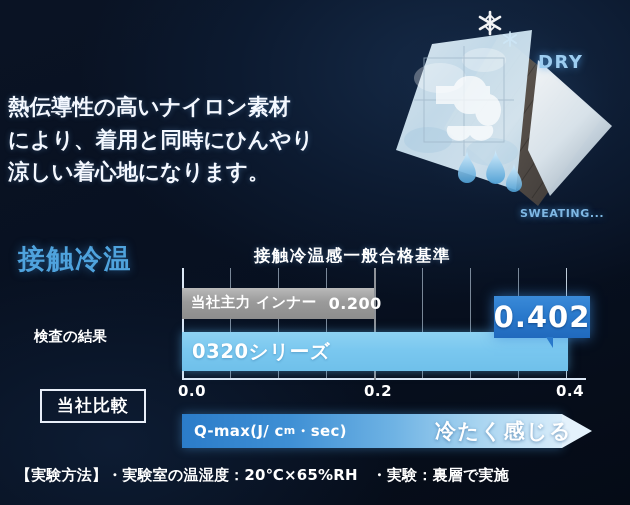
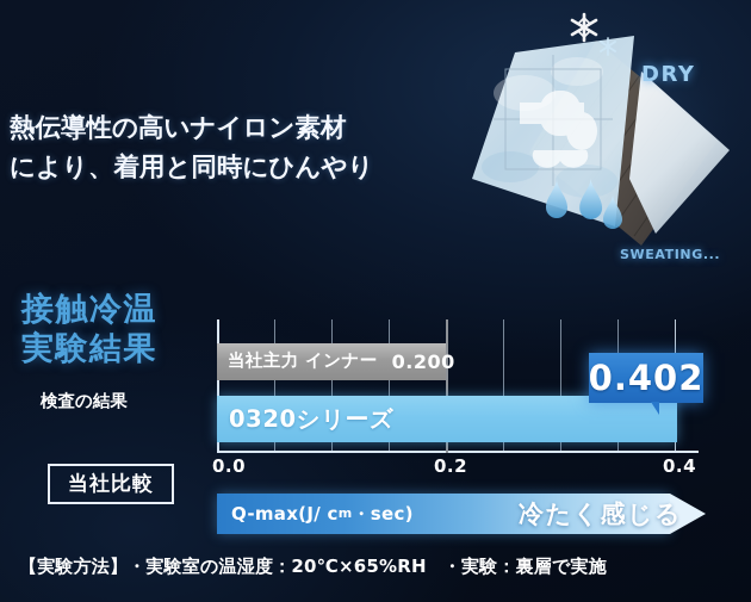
  熱伝導性の高いナイロン素材
  により、着用と同時にひんやり
- 涼しい着心地になります。
  DRY
  SWEATING...
  接触冷温
+ 実験結果
  検査の結果
  当社比較
- 接触冷温感一般合格基準
  当社主力 インナー
  0.200
  0320シリーズ
  0.402
  0.0
  0.2
  0.4
  Q-max(J/ cm・sec)
  冷たく感じる
  【実験方法】・実験室の温湿度：20℃×65%RH ・実験：裏層で実施
